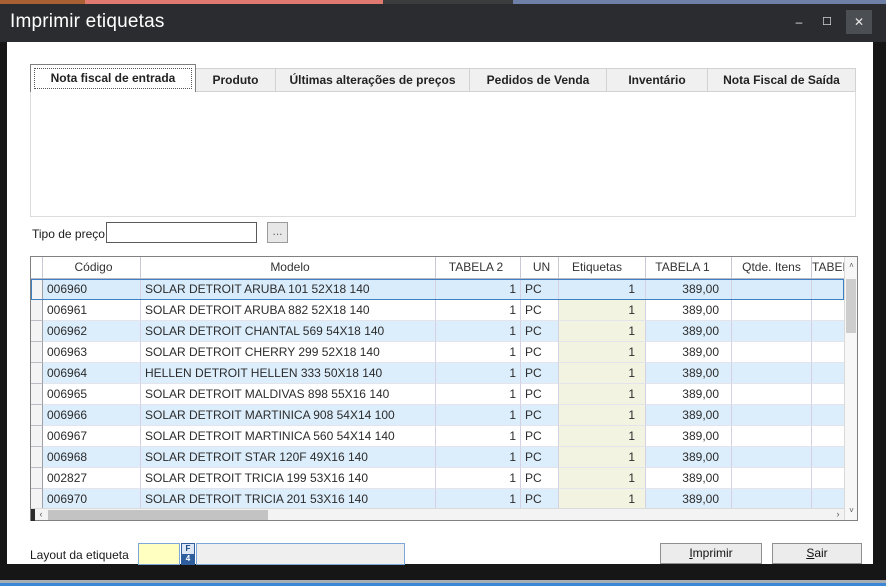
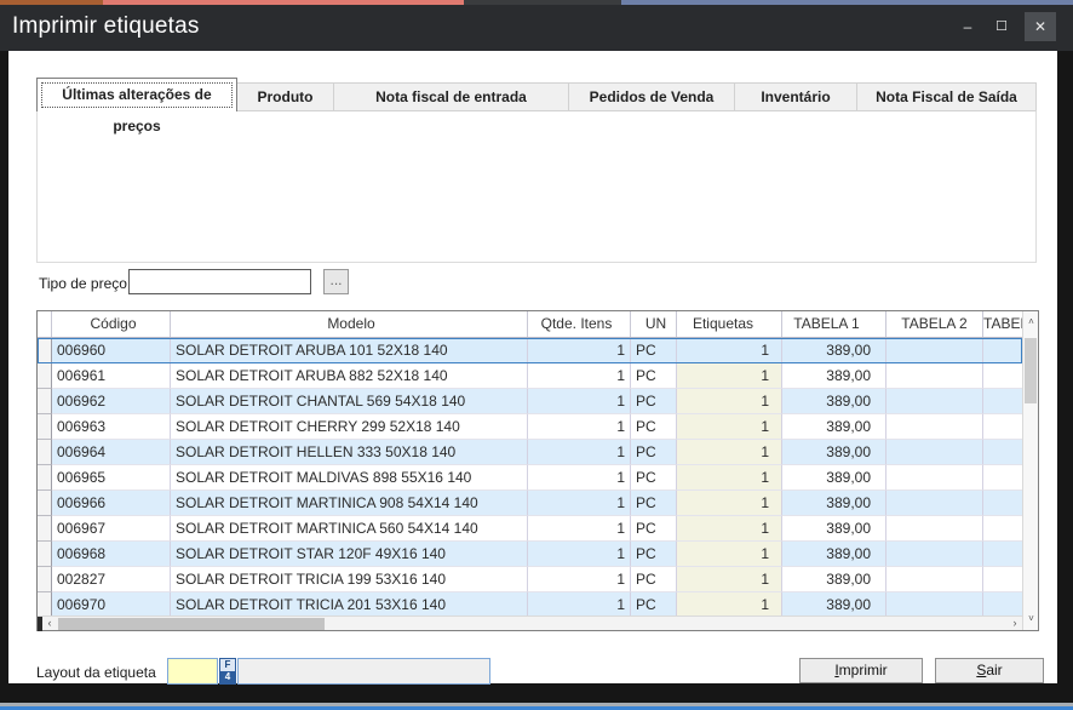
  Imprimir etiquetas
  –
  ☐
  ✕
- Nota fiscal de entrada
+ Últimas alterações de preços
  Produto
- Últimas alterações de preços
+ Nota fiscal de entrada
  Pedidos de Venda
  Inventário
  Nota Fiscal de Saída
  Tipo de preço
  ...
  Código
  Modelo
- TABELA 2
+ Qtde. Itens
  UN
  Etiquetas
  TABELA 1
- Qtde. Itens
+ TABELA 2
  006960
  SOLAR DETROIT ARUBA 101 52X18 140
  1
  PC
  1
  389,00
  006961
  SOLAR DETROIT ARUBA 882 52X18 140
  1
  PC
  1
  389,00
  006962
  SOLAR DETROIT CHANTAL 569 54X18 140
  1
  PC
  1
  389,00
  006963
  SOLAR DETROIT CHERRY 299 52X18 140
  1
  PC
  1
  389,00
  006964
- HELLEN DETROIT HELLEN 333 50X18 140
+ SOLAR DETROIT HELLEN 333 50X18 140
  1
  PC
  1
  389,00
  006965
  SOLAR DETROIT MALDIVAS 898 55X16 140
  1
  PC
  1
  389,00
  006966
- SOLAR DETROIT MARTINICA 908 54X14 100
+ SOLAR DETROIT MARTINICA 908 54X14 140
  1
  PC
  1
  389,00
  006967
  SOLAR DETROIT MARTINICA 560 54X14 140
  1
  PC
  1
  389,00
  006968
  SOLAR DETROIT STAR 120F 49X16 140
  1
  PC
  1
  389,00
  002827
  SOLAR DETROIT TRICIA 199 53X16 140
  1
  PC
  1
  389,00
  006970
  SOLAR DETROIT TRICIA 201 53X16 140
  1
  PC
  1
  389,00
  ˄
  ˅
  ‹
  ›
  Layout da etiqueta
  F
  4
  Imprimir
  Sair
